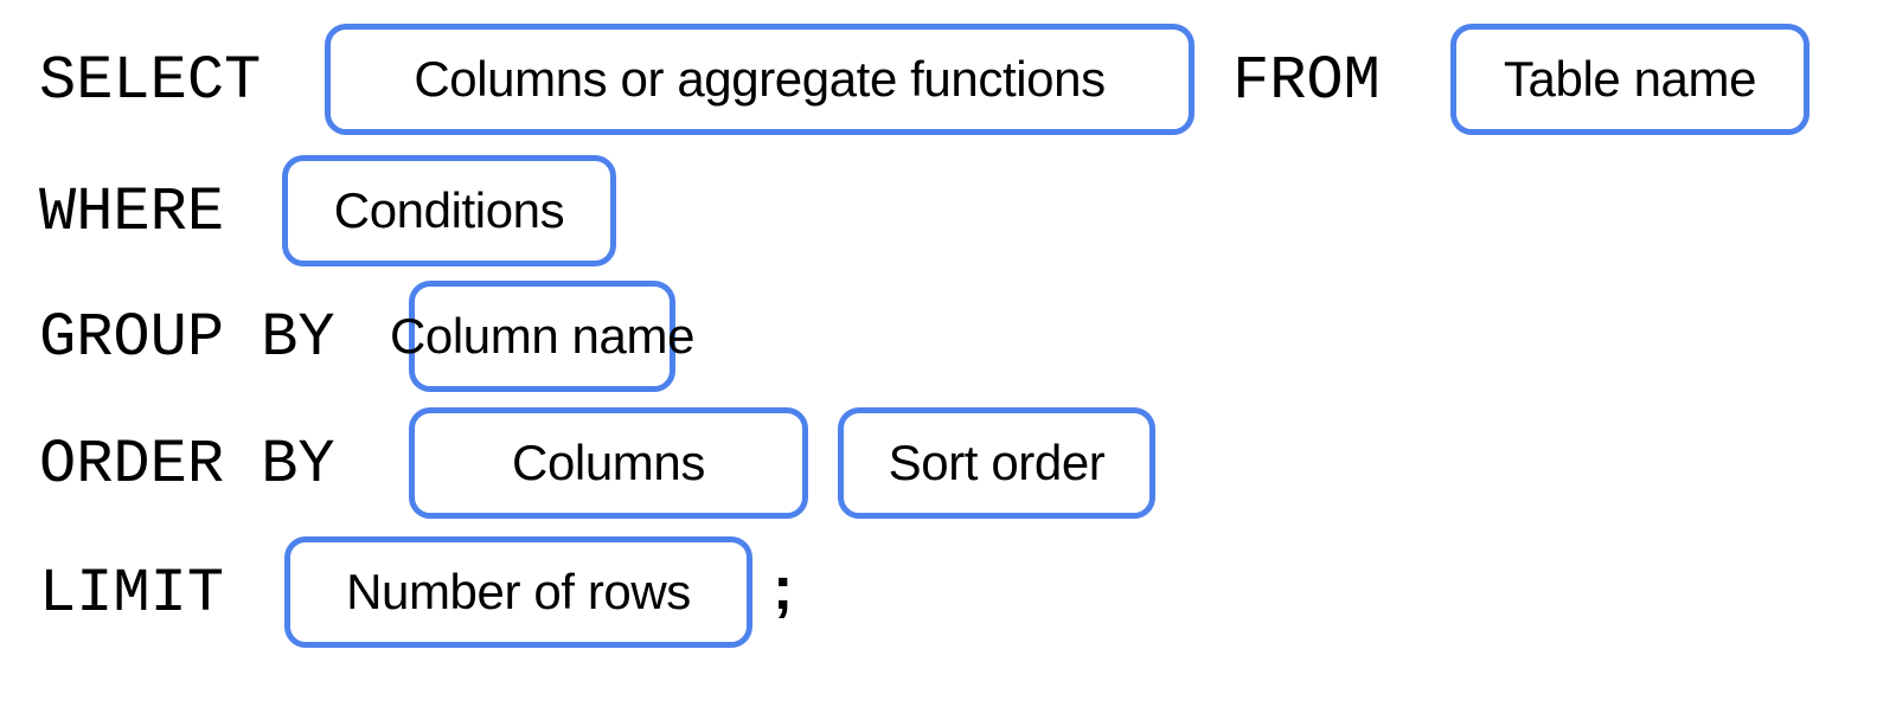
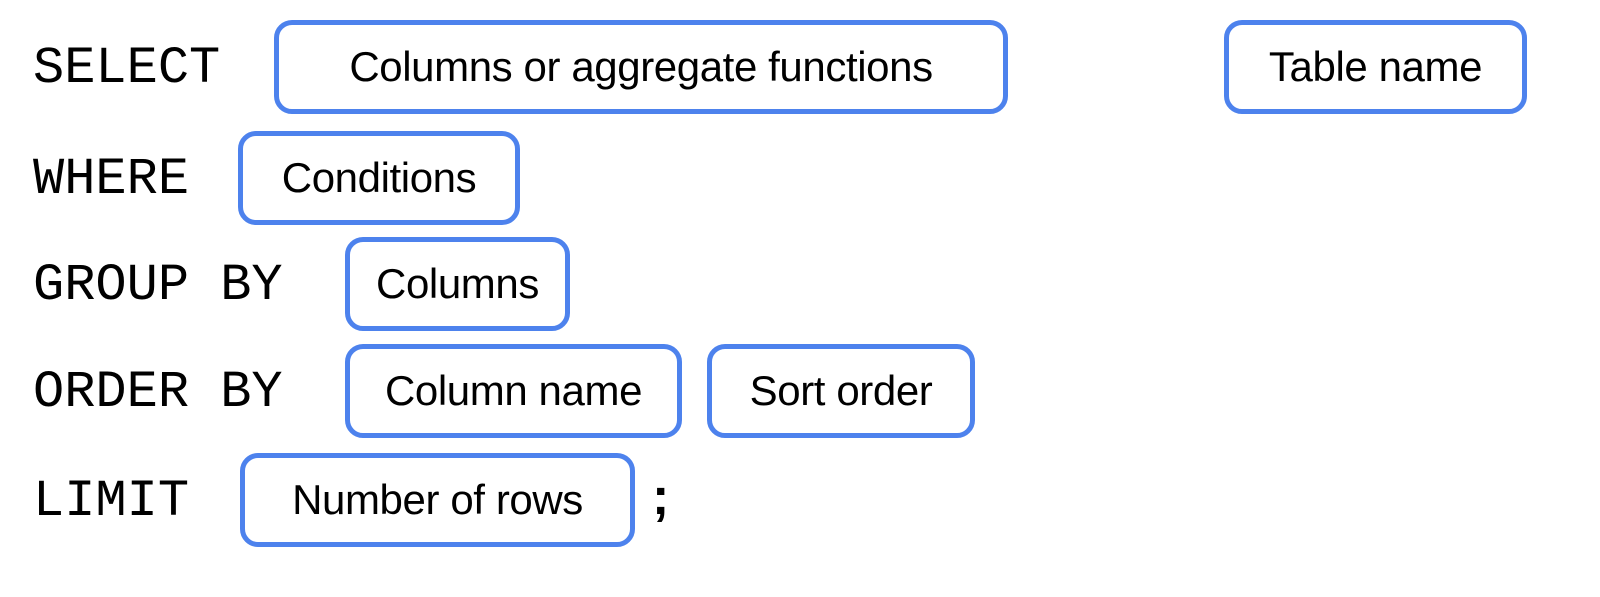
  SELECT
  Columns or aggregate functions
- FROM
  Table name
  WHERE
  Conditions
  GROUP BY
- Column name
+ Columns
  ORDER BY
- Columns
+ Column name
  Sort order
  LIMIT
  Number of rows
  ;
